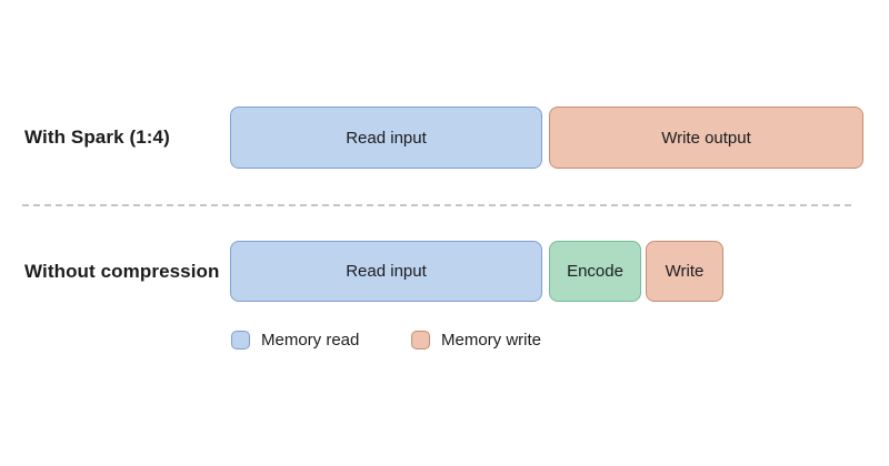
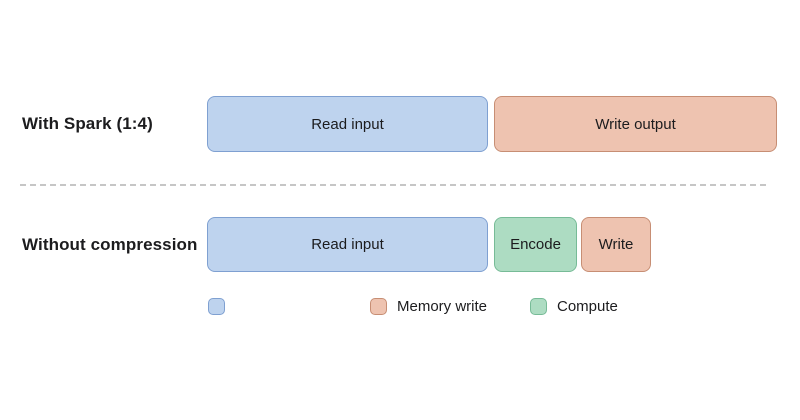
  With Spark (1:4)
  Read input
  Write output
  Without compression
  Read input
  Encode
  Write
- Memory read
  Memory write
+ Compute
